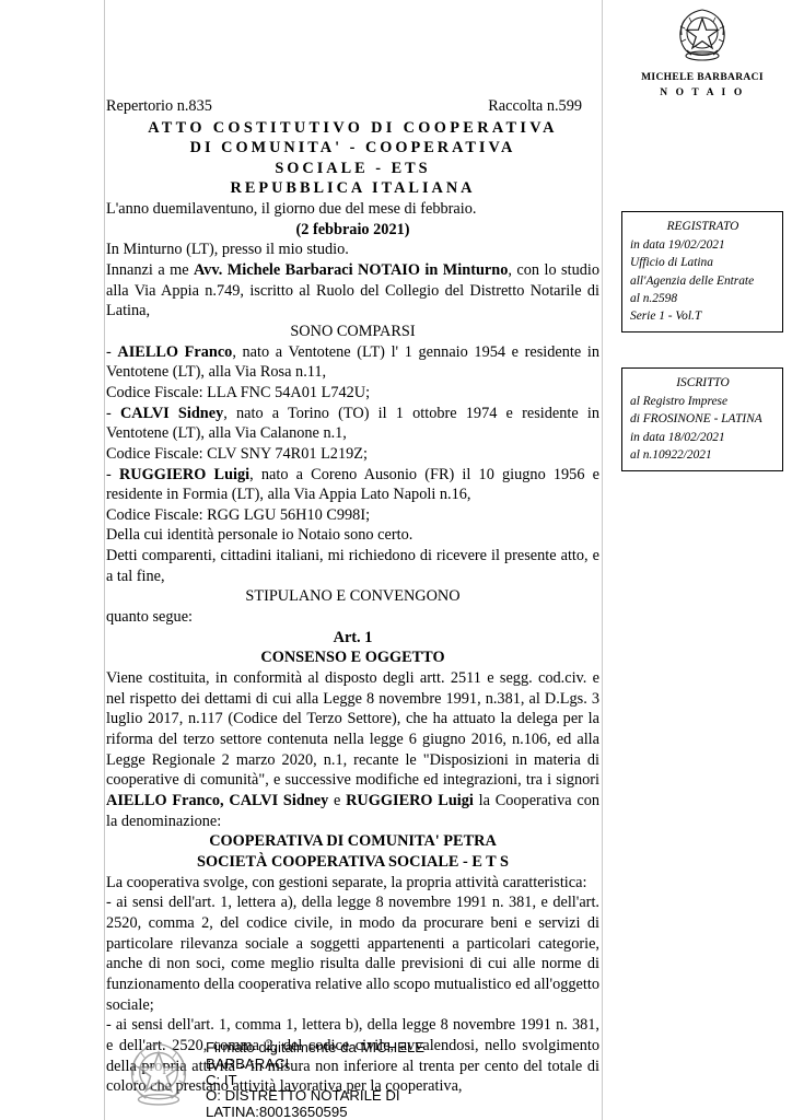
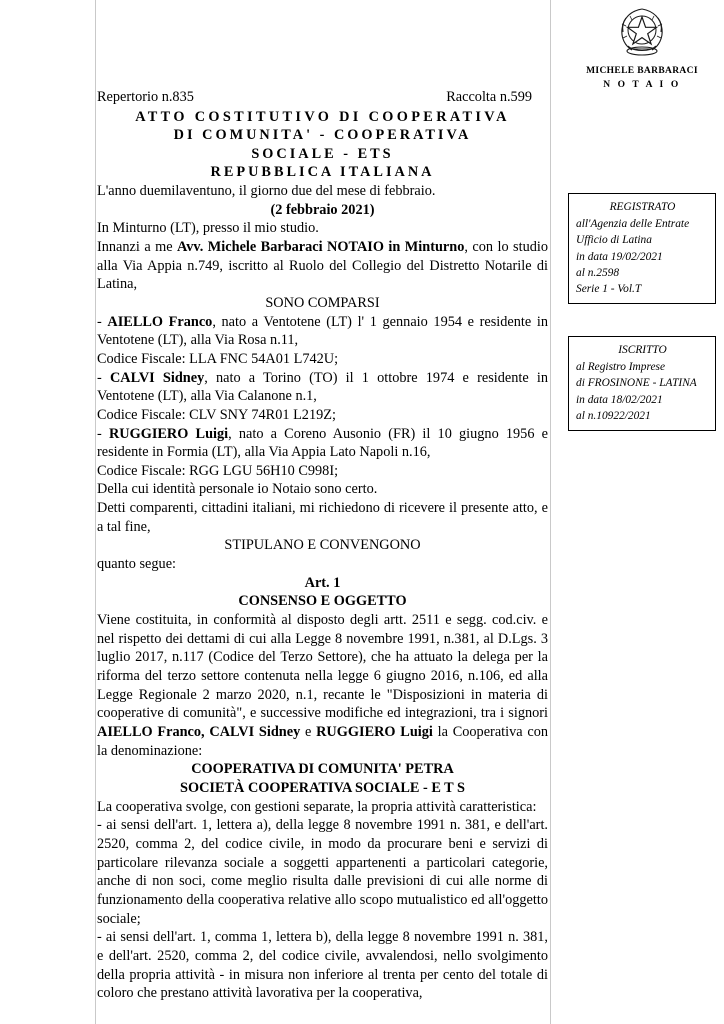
  MICHELE BARBARACI
  N O T A I O
  REGISTRATO
- in data 19/02/2021
+ all'Agenzia delle Entrate
  Ufficio di Latina
- all'Agenzia delle Entrate
+ in data 19/02/2021
  al n.2598
  Serie 1 - Vol.T
  ISCRITTO
  al Registro Imprese
  di FROSINONE - LATINA
  in data 18/02/2021
  al n.10922/2021
  Repertorio n.835
  Raccolta n.599
  ATTO COSTITUTIVO DI COOPERATIVA
  DI COMUNITA' - COOPERATIVA
  SOCIALE - ETS
  REPUBBLICA ITALIANA
  L'anno duemilaventuno, il giorno due del mese di febbraio.
  (2 febbraio 2021)
  In Minturno (LT), presso il mio studio.
  Innanzi a me Avv. Michele Barbaraci NOTAIO in Minturno, con lo studio alla Via Appia n.749, iscritto al Ruolo del Collegio del Distretto Notarile di Latina,
  SONO COMPARSI
  - AIELLO Franco, nato a Ventotene (LT) l' 1 gennaio 1954 e residente in Ventotene (LT), alla Via Rosa n.11,
  Codice Fiscale: LLA FNC 54A01 L742U;
  - CALVI Sidney, nato a Torino (TO) il 1 ottobre 1974 e residente in Ventotene (LT), alla Via Calanone n.1,
  Codice Fiscale: CLV SNY 74R01 L219Z;
  - RUGGIERO Luigi, nato a Coreno Ausonio (FR) il 10 giugno 1956 e residente in Formia (LT), alla Via Appia Lato Napoli n.16,
  Codice Fiscale: RGG LGU 56H10 C998I;
  Della cui identità personale io Notaio sono certo.
  Detti comparenti, cittadini italiani, mi richiedono di ricevere il presente atto, e a tal fine,
  STIPULANO E CONVENGONO
  quanto segue:
  Art. 1
  CONSENSO E OGGETTO
  Viene costituita, in conformità al disposto degli artt. 2511 e segg. cod.civ. e nel rispetto dei dettami di cui alla Legge 8 novembre 1991, n.381, al D.Lgs. 3 luglio 2017, n.117 (Codice del Terzo Settore), che ha attuato la delega per la riforma del terzo settore contenuta nella legge 6 giugno 2016, n.106, ed alla Legge Regionale 2 marzo 2020, n.1, recante le "Disposizioni in materia di cooperative di comunità", e successive modifiche ed integrazioni, tra i signori AIELLO Franco, CALVI Sidney e RUGGIERO Luigi la Cooperativa con la denominazione:
  COOPERATIVA DI COMUNITA' PETRA
  SOCIETÀ COOPERATIVA SOCIALE - E T S
  La cooperativa svolge, con gestioni separate, la propria attività caratteristica:
  - ai sensi dell'art. 1, lettera a), della legge 8 novembre 1991 n. 381, e dell'art. 2520, comma 2, del codice civile, in modo da procurare beni e servizi di particolare rilevanza sociale a soggetti appartenenti a particolari categorie, anche di non soci, come meglio risulta dalle previsioni di cui alle norme di funzionamento della cooperativa relative allo scopo mutualistico ed all'oggetto sociale;
  - ai sensi dell'art. 1, comma 1, lettera b), della legge 8 novembre 1991 n. 381, e dell'art. 2520, comma 2, del codice civile, avvalendosi, nello svolgimento della propria attività - in misura non inferiore al trenta per cento del totale di coloro che prestano attività lavorativa per la cooperativa,
- Firmato digitalmente da MICHELE
- BARBARACI
- C: IT
- O: DISTRETTO NOTARILE DI
- LATINA:80013650595
